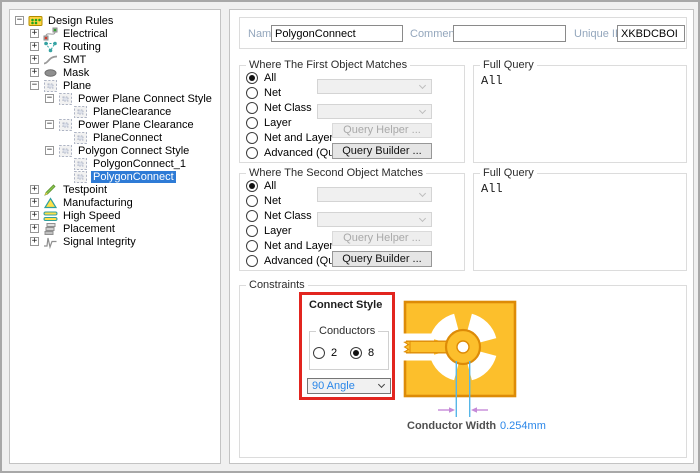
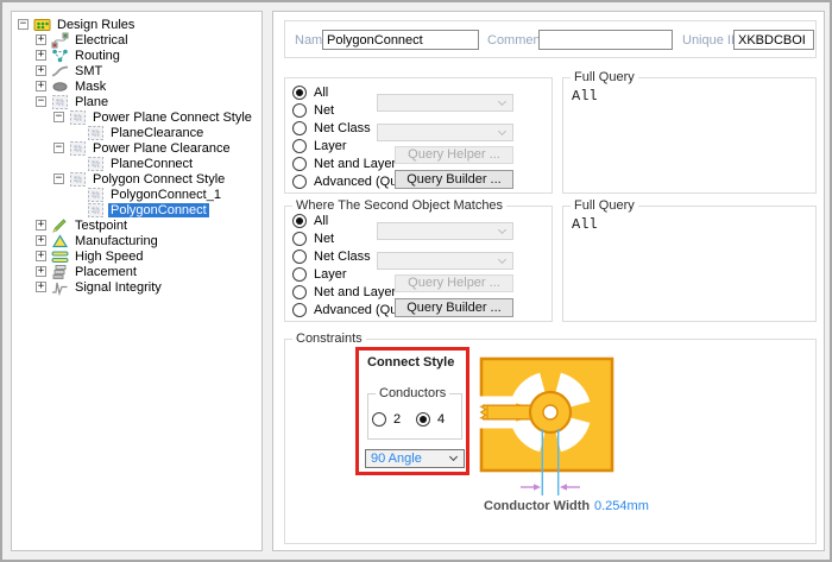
  −
  Design Rules
  +
  Electrical
  +
  Routing
  +
  SMT
  +
  Mask
  −
  Plane
  −
  Power Plane Connect Style
  PlaneClearance
  −
  Power Plane Clearance
  PlaneConnect
  −
  Polygon Connect Style
  PolygonConnect_1
  PolygonConnect
  +
  Testpoint
  +
  Manufacturing
  +
  High Speed
  +
  Placement
  +
  Signal Integrity
  Nam
  PolygonConnect
  Commen
  Unique I
  XKBDCBOI
- Where The First Object Matches
  All
  Net
  Net Class
  Layer
  Net and Laye
  Query Helper ...
  Query Builder ...
  Full Query
  All
  Where The Second Object Matches
  All
  Net
  Net Class
  Layer
  Net and Laye
  Query Helper ...
  Query Builder ...
  Full Query
  All
  Constraints
  Connect Style
  Conductors
  2
- 8
+ 4
  90 Angle
  Conductor Width
  0.254mm
